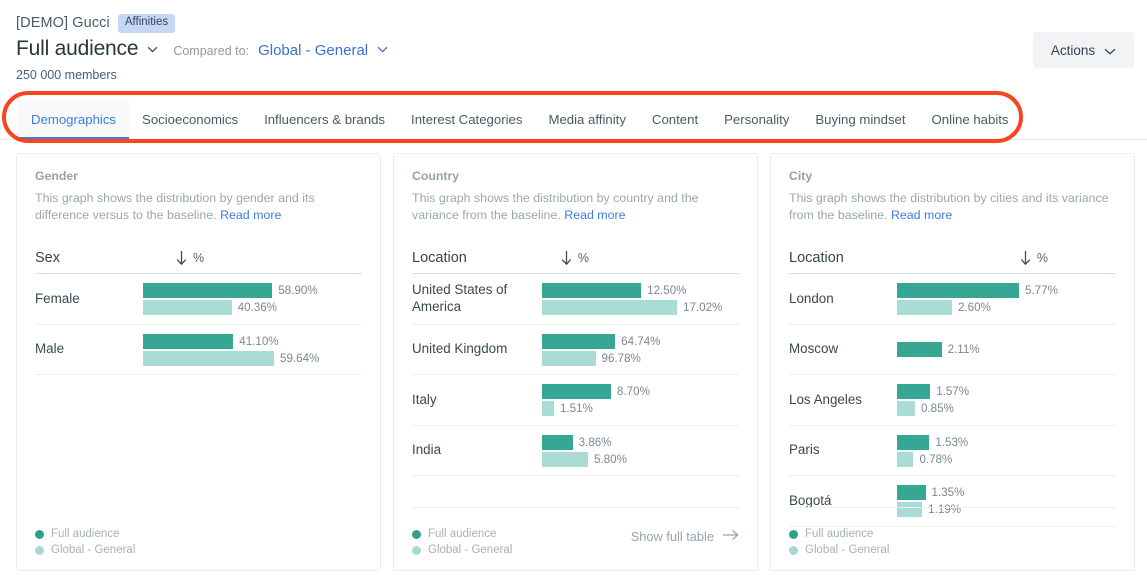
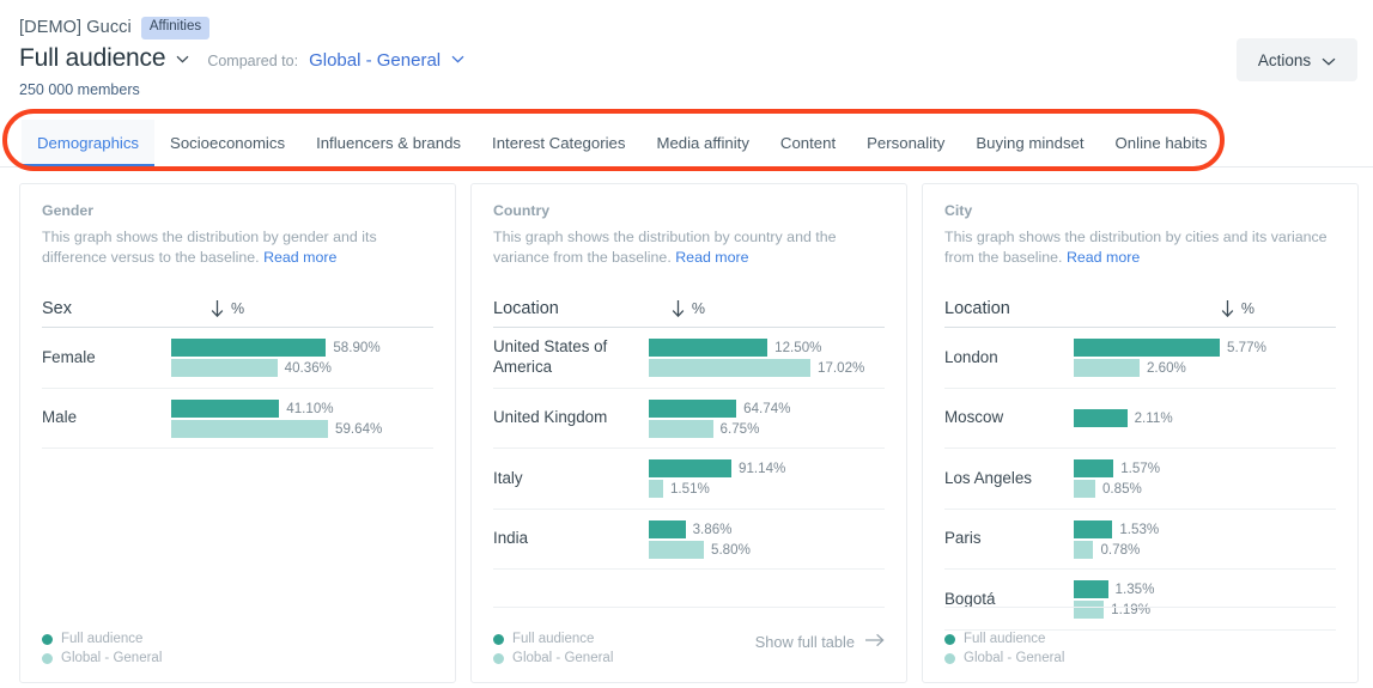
  [DEMO] Gucci
  Affinities
  Full audience
  Compared to:
  Global - General
  250 000 members
  Actions
  Demographics
  Socioeconomics
  Influencers & brands
  Interest Categories
  Media affinity
  Content
  Personality
  Buying mindset
  Online habits
  Gender
  This graph shows the distribution by gender and its difference versus to the baseline. Read more
  Sex
  %
  Female
  58.90%
  40.36%
  Male
  41.10%
  59.64%
  Full audience
  Global - General
  Country
  This graph shows the distribution by country and the variance from the baseline. Read more
  Location
  %
  United States of America
  12.50%
  17.02%
  United Kingdom
  64.74%
- 96.78%
+ 6.75%
  Italy
- 8.70%
+ 91.14%
  1.51%
  India
  3.86%
  5.80%
  Full audience
  Global - General
  Show full table
  City
  This graph shows the distribution by cities and its variance from the baseline. Read more
  Location
  %
  London
  5.77%
  2.60%
  Moscow
  2.11%
  Los Angeles
  1.57%
  0.85%
  Paris
  1.53%
  0.78%
  Bogotá
  1.35%
  1.19%
  Full audience
  Global - General
